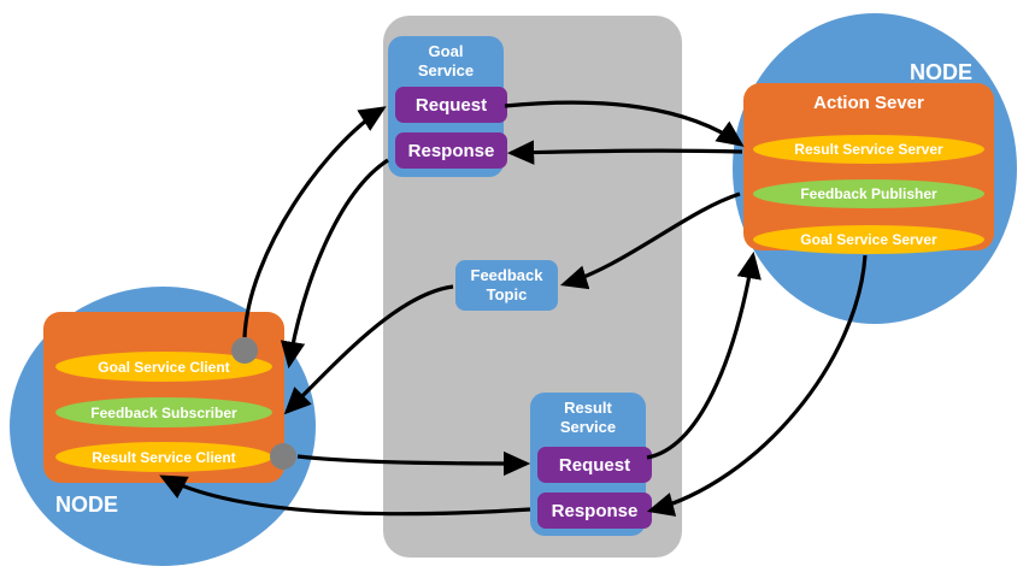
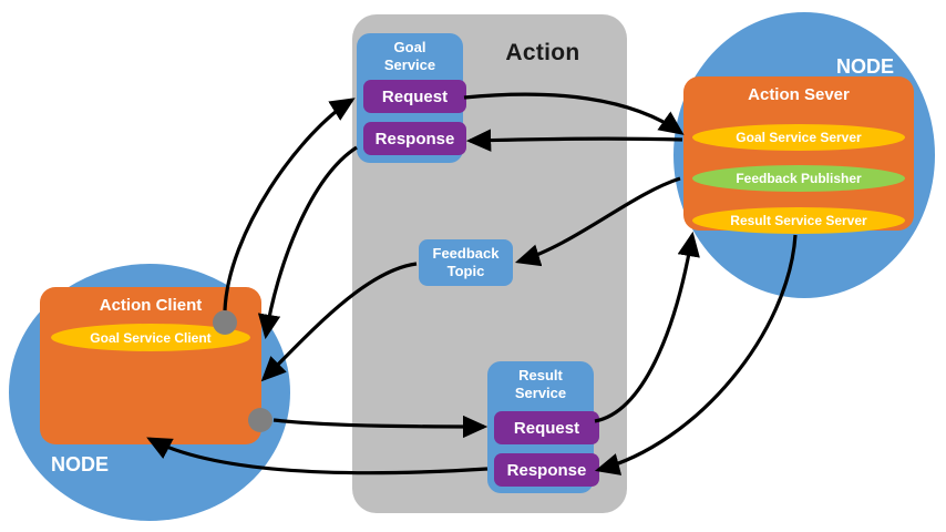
+ Action
  NODE
  NODE
+ Action Client
  Goal Service Client
- Feedback Subscriber
- Result Service Client
  Action Sever
- Result Service Server
+ Goal Service Server
  Feedback Publisher
- Goal Service Server
+ Result Service Server
  Goal
  Service
  Request
  Response
  Result
  Service
  Request
  Response
  Feedback
  Topic
